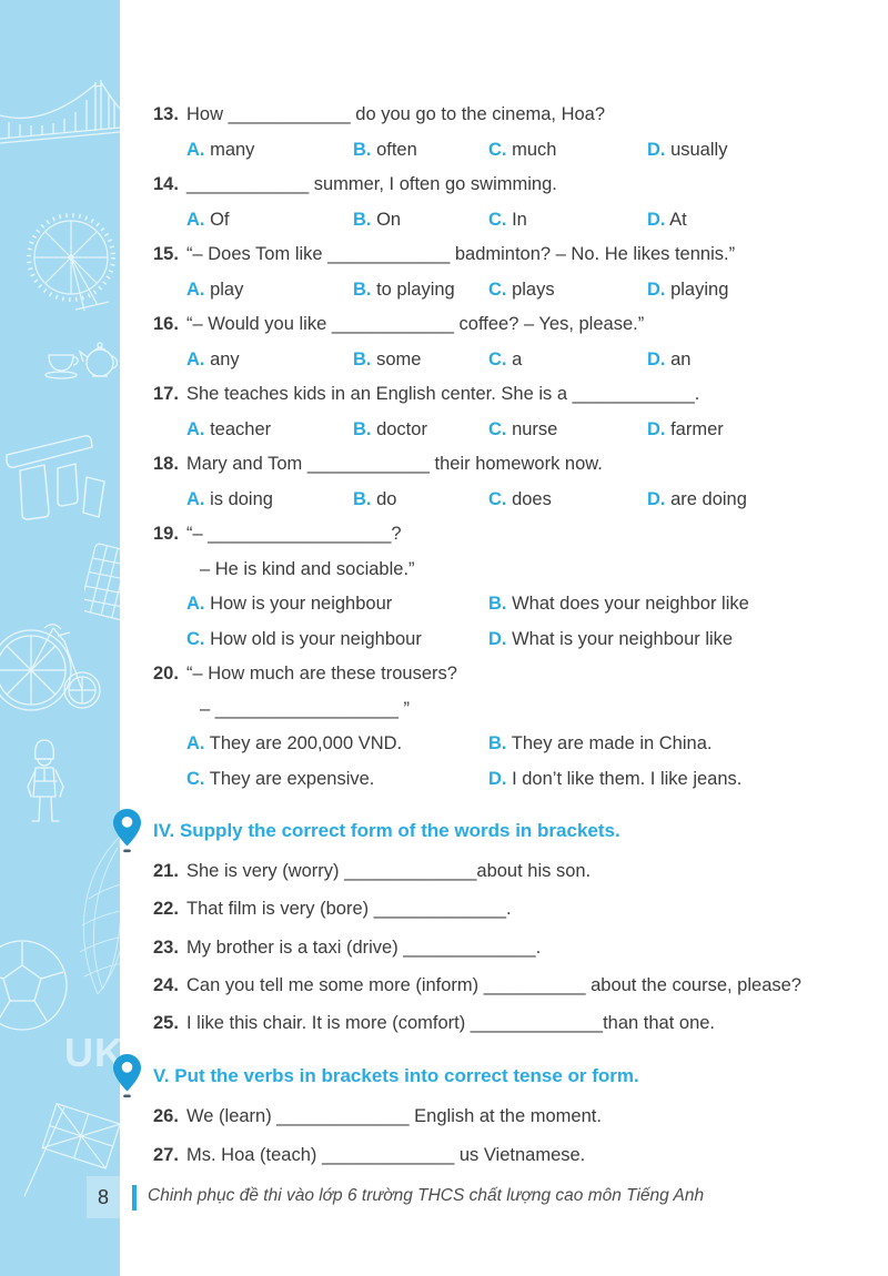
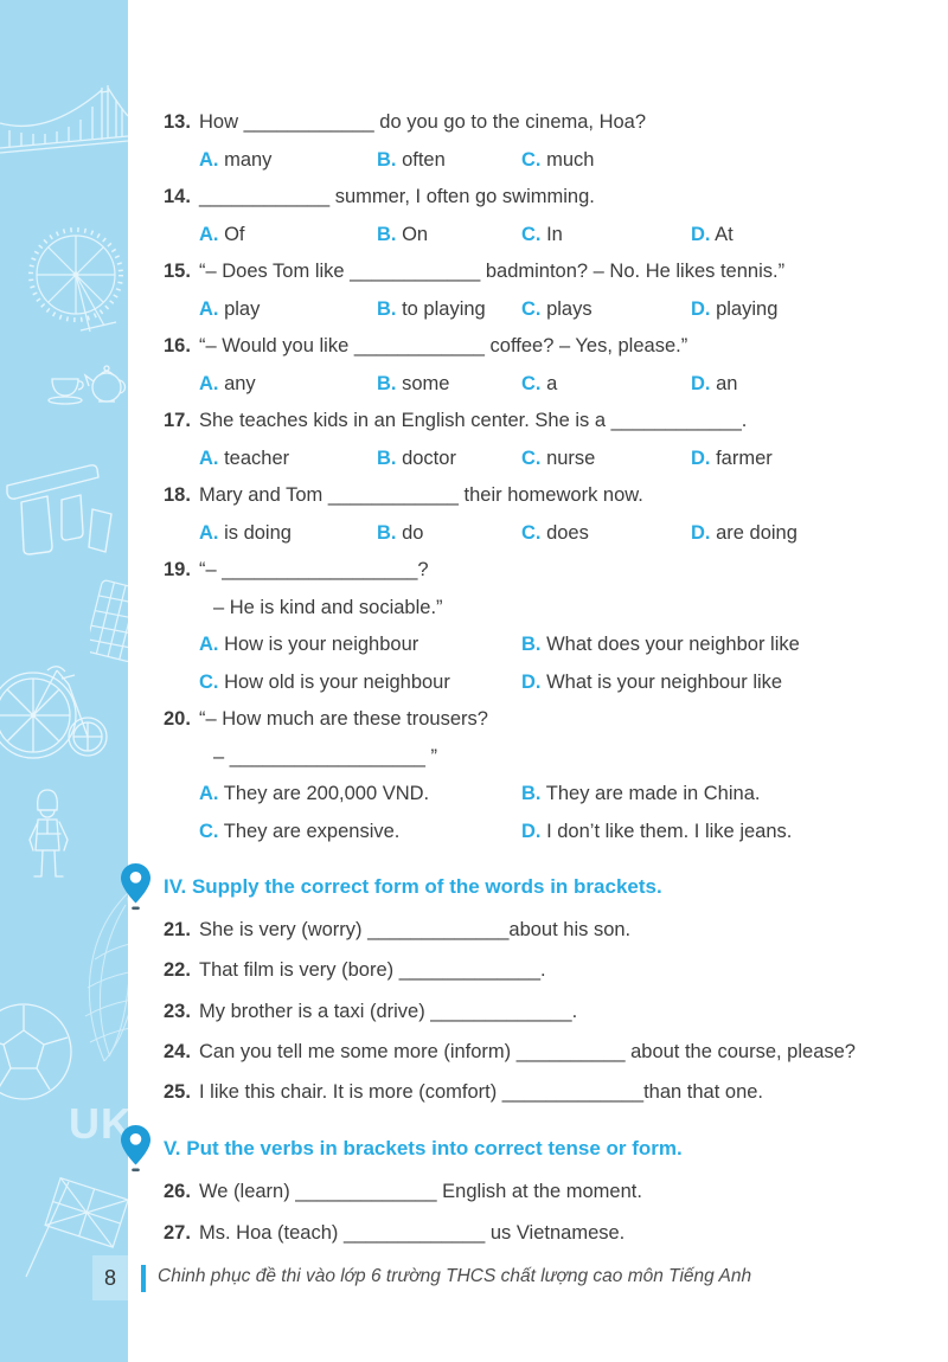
  UK
  8
  13. How ____________ do you go to the cinema, Hoa?
  A. many
  B. often
  C. much
- D. usually
  14. ____________ summer, I often go swimming.
  A. Of
  B. On
  C. In
  D. At
  15. “– Does Tom like ____________ badminton? – No. He likes tennis.”
  A. play
  B. to playing
  C. plays
  D. playing
  16. “– Would you like ____________ coffee? – Yes, please.”
  A. any
  B. some
  C. a
  D. an
  17. She teaches kids in an English center. She is a ____________.
  A. teacher
  B. doctor
  C. nurse
  D. farmer
  18. Mary and Tom ____________ their homework now.
  A. is doing
  B. do
  C. does
  D. are doing
  19. “– __________________?
  – He is kind and sociable.”
  A. How is your neighbour
  B. What does your neighbor like
  C. How old is your neighbour
  D. What is your neighbour like
  20. “– How much are these trousers?
  – __________________ ”
  A. They are 200,000 VND.
  B. They are made in China.
  C. They are expensive.
  D. I don’t like them. I like jeans.
  IV. Supply the correct form of the words in brackets.
  21. She is very (worry) _____________about his son.
  22. That film is very (bore) _____________.
  23. My brother is a taxi (drive) _____________.
  24. Can you tell me some more (inform) __________ about the course, please?
  25. I like this chair. It is more (comfort) _____________than that one.
  V. Put the verbs in brackets into correct tense or form.
  26. We (learn) _____________ English at the moment.
  27. Ms. Hoa (teach) _____________ us Vietnamese.
  Chinh phục đề thi vào lớp 6 trường THCS chất lượng cao môn Tiếng Anh
